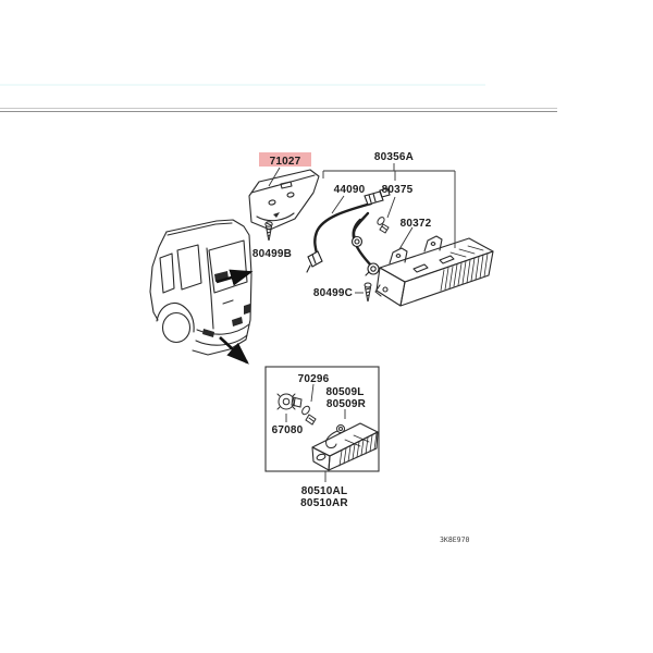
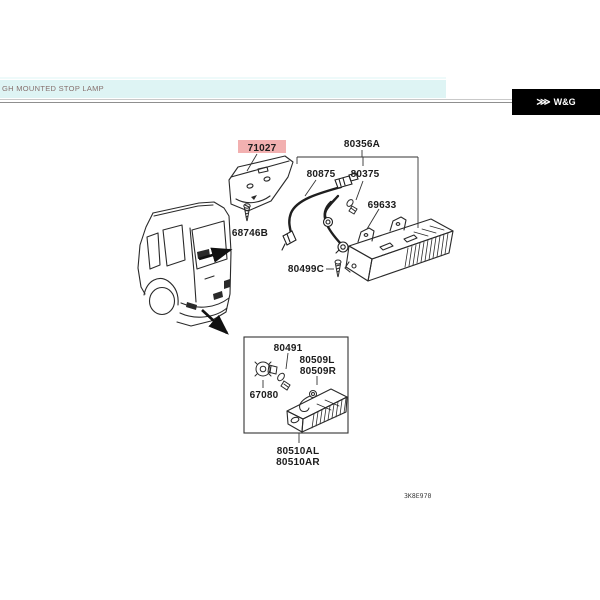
+ GH MOUNTED STOP LAMP
+ ⋙
+ W&G
  71027
  80356A
- 44090
+ 80875
  80375
- 80372
+ 69633
- 80499B
+ 68746B
  80499C
- 70296
+ 80491
  80509L
  80509R
  67080
  80510AL
  80510AR
  3K8E970
